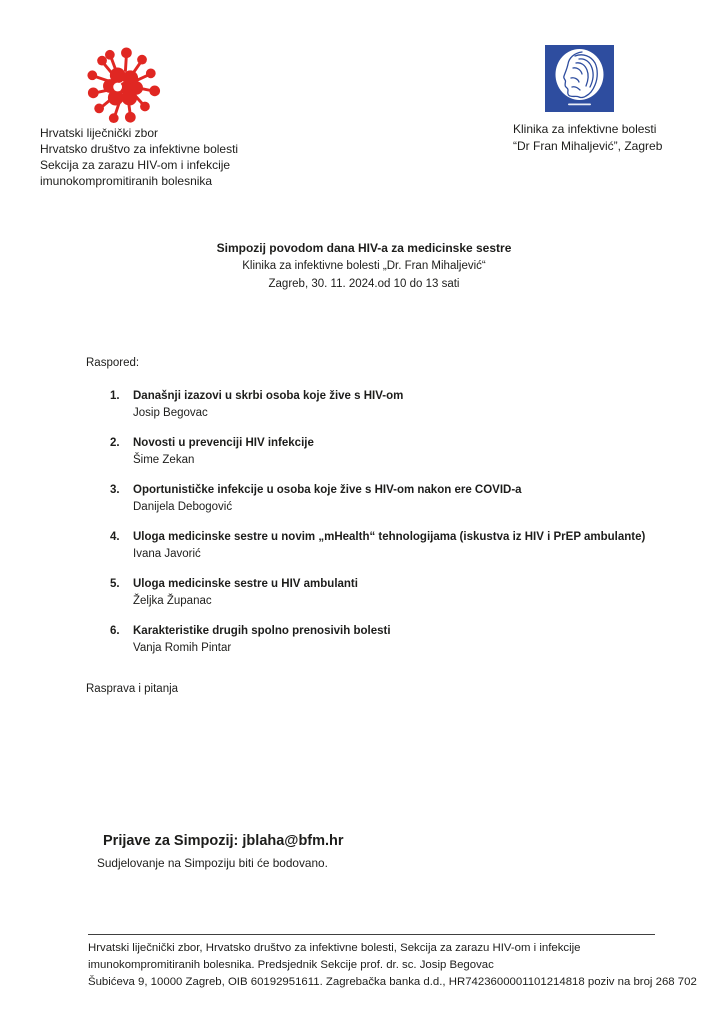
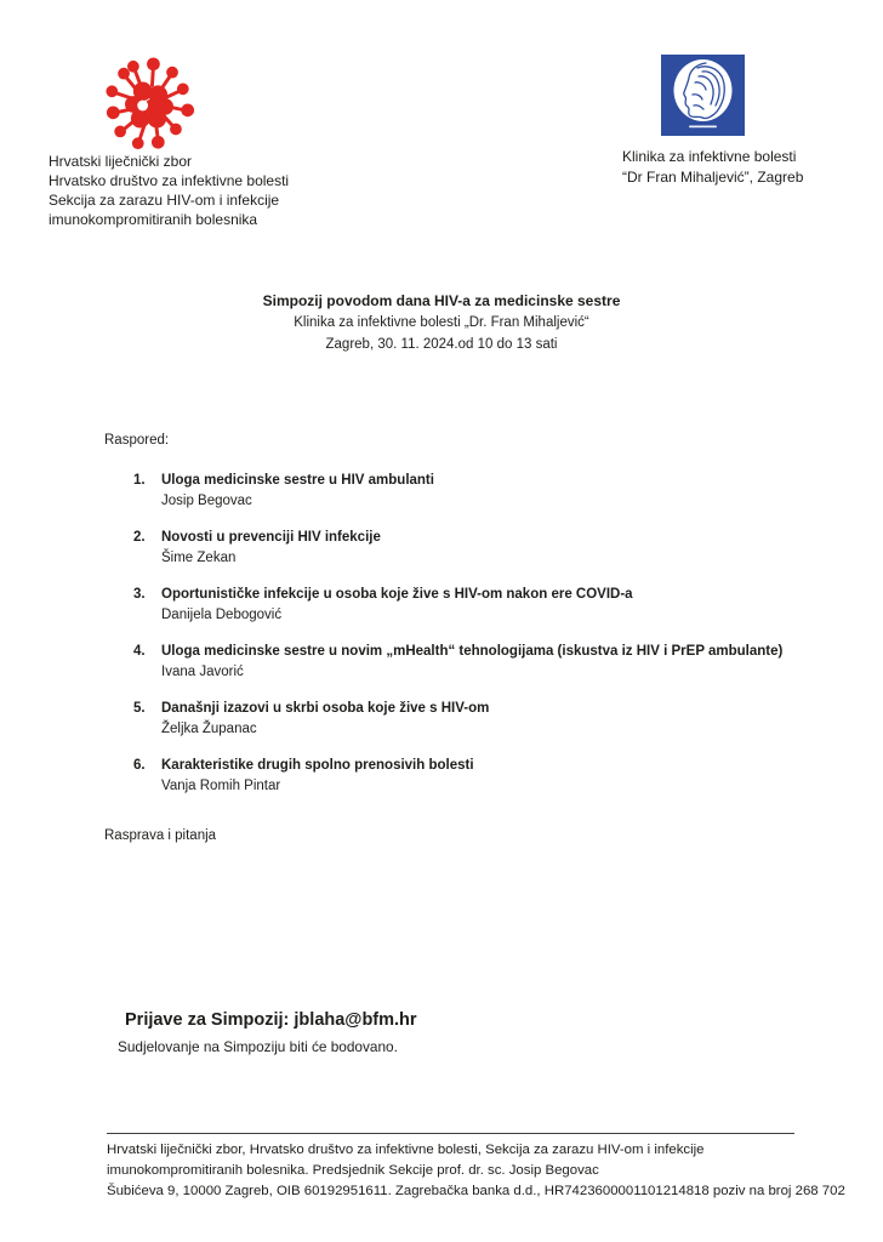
  Hrvatski liječnički zbor
  Hrvatsko društvo za infektivne bolesti
  Sekcija za zarazu HIV-om i infekcije
  imunokompromitiranih bolesnika
  Klinika za infektivne bolesti
  “Dr Fran Mihaljević”, Zagreb
  Simpozij povodom dana HIV-a za medicinske sestre
  Klinika za infektivne bolesti „Dr. Fran Mihaljević“
  Zagreb, 30. 11. 2024.od 10 do 13 sati
  Raspored:
  1.
- Današnji izazovi u skrbi osoba koje žive s HIV-om
+ Uloga medicinske sestre u HIV ambulanti
  Josip Begovac
  2.
  Novosti u prevenciji HIV infekcije
  Šime Zekan
  3.
  Oportunističke infekcije u osoba koje žive s HIV-om nakon ere COVID-a
  Danijela Debogović
  4.
  Uloga medicinske sestre u novim „mHealth“ tehnologijama (iskustva iz HIV i PrEP ambulante)
  Ivana Javorić
  5.
- Uloga medicinske sestre u HIV ambulanti
+ Današnji izazovi u skrbi osoba koje žive s HIV-om
  Željka Županac
  6.
  Karakteristike drugih spolno prenosivih bolesti
  Vanja Romih Pintar
  Rasprava i pitanja
  Prijave za Simpozij: jblaha@bfm.hr
  Sudjelovanje na Simpoziju biti će bodovano.
  Hrvatski liječnički zbor, Hrvatsko društvo za infektivne bolesti, Sekcija za zarazu HIV-om i infekcije
  imunokompromitiranih bolesnika. Predsjednik Sekcije prof. dr. sc. Josip Begovac
  Šubićeva 9, 10000 Zagreb, OIB 60192951611. Zagrebačka banka d.d., HR7423600001101214818 poziv na broj 268 702
